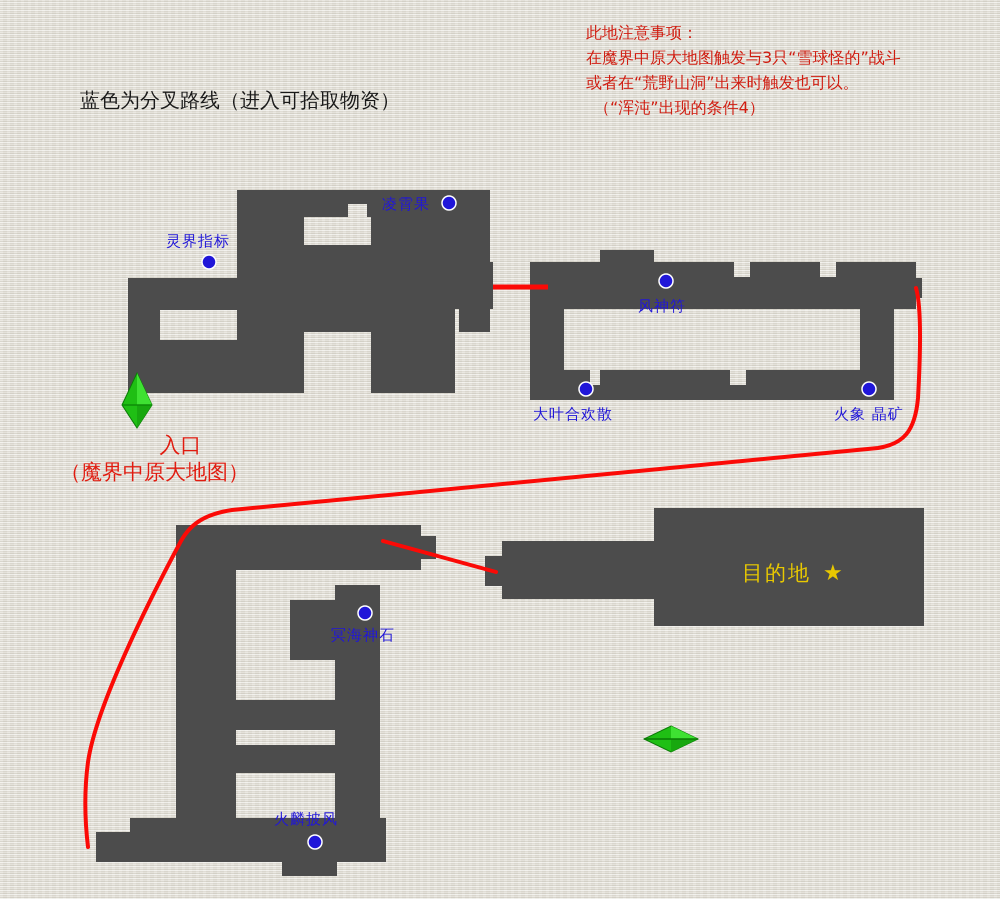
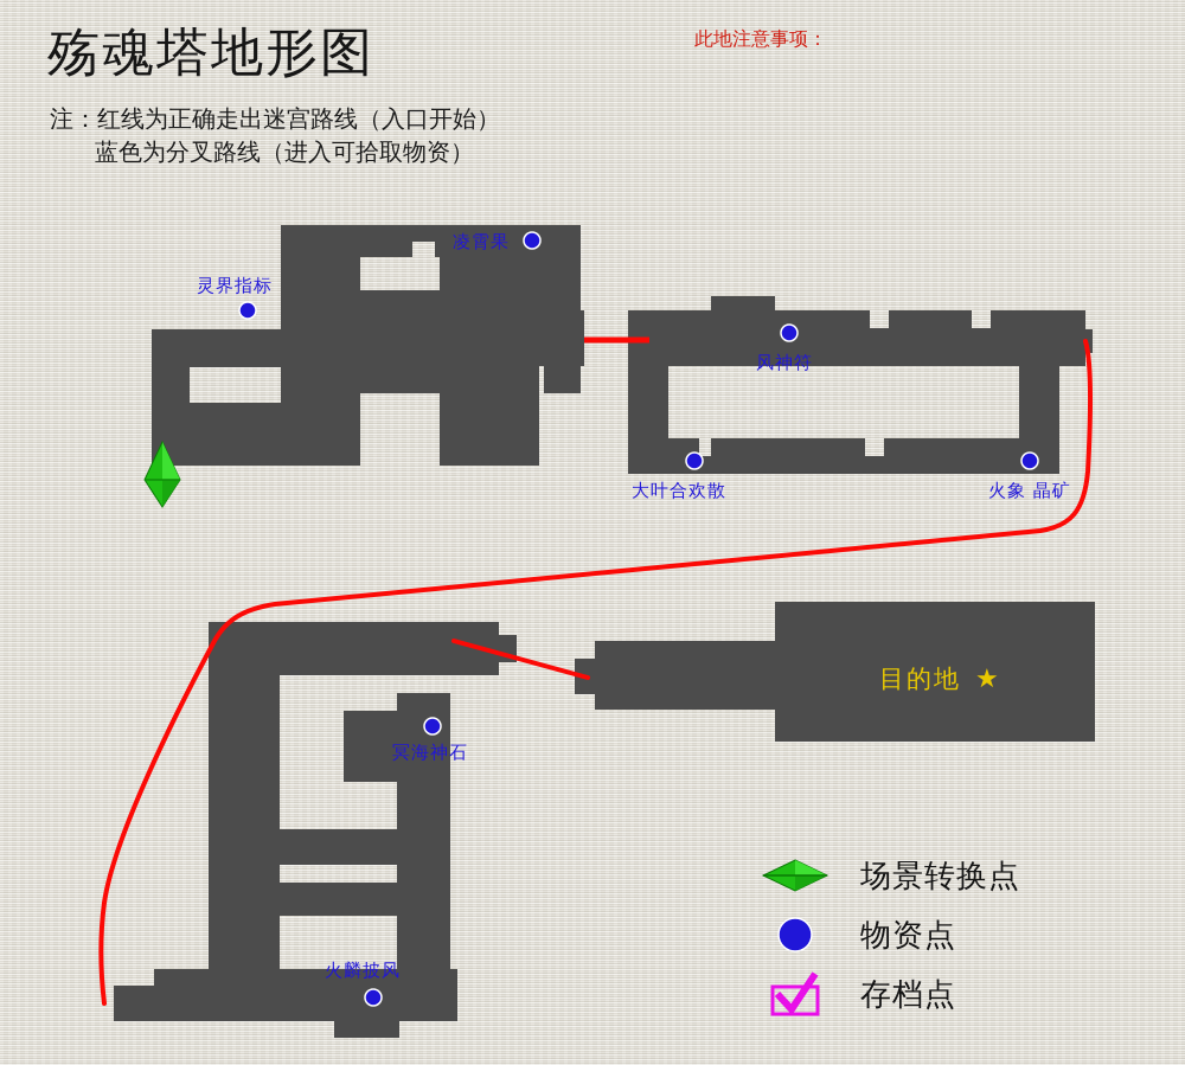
+ 殇魂塔地形图
+ 注：红线为正确走出迷宫路线（入口开始）
  蓝色为分叉路线（进入可拾取物资）
  此地注意事项：
- 在魔界中原大地图触发与3只“雪球怪的”战斗
- 或者在“荒野山洞”出来时触发也可以。
- （“浑沌”出现的条件4）
  灵界指标
  凌霄果
  风神符
  大叶合欢散
  火象 晶矿
  冥海神石
  火麟披风
- 入口
- （魔界中原大地图）
  目的地 ★
+ 场景转换点
+ 物资点
+ 存档点
